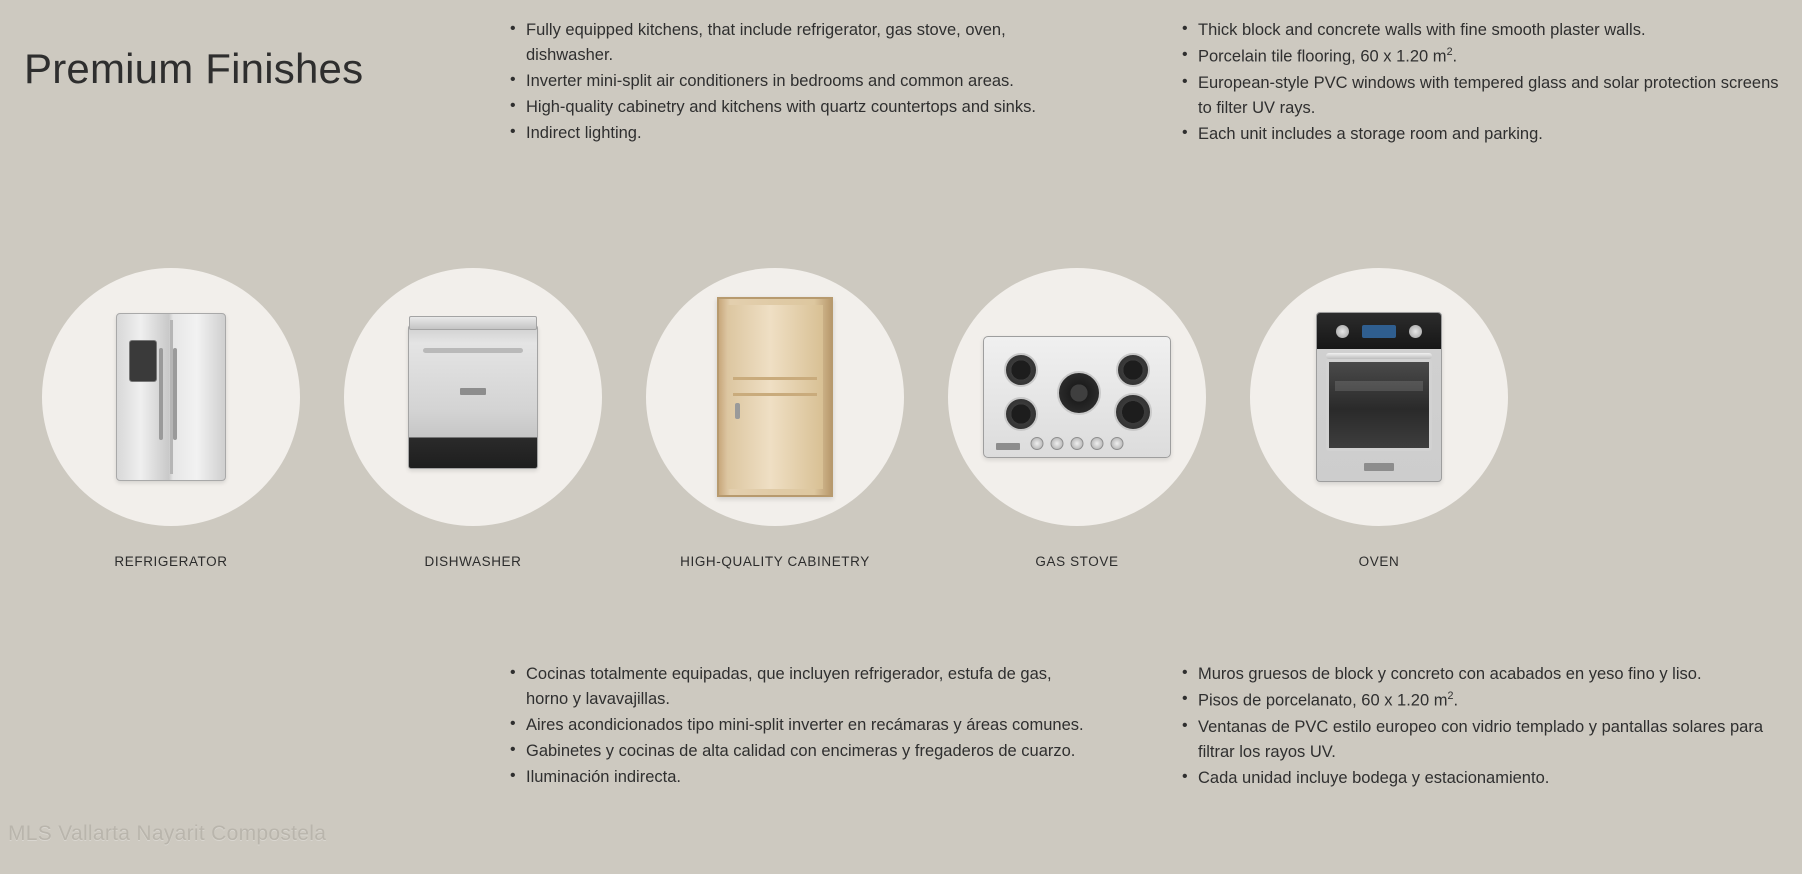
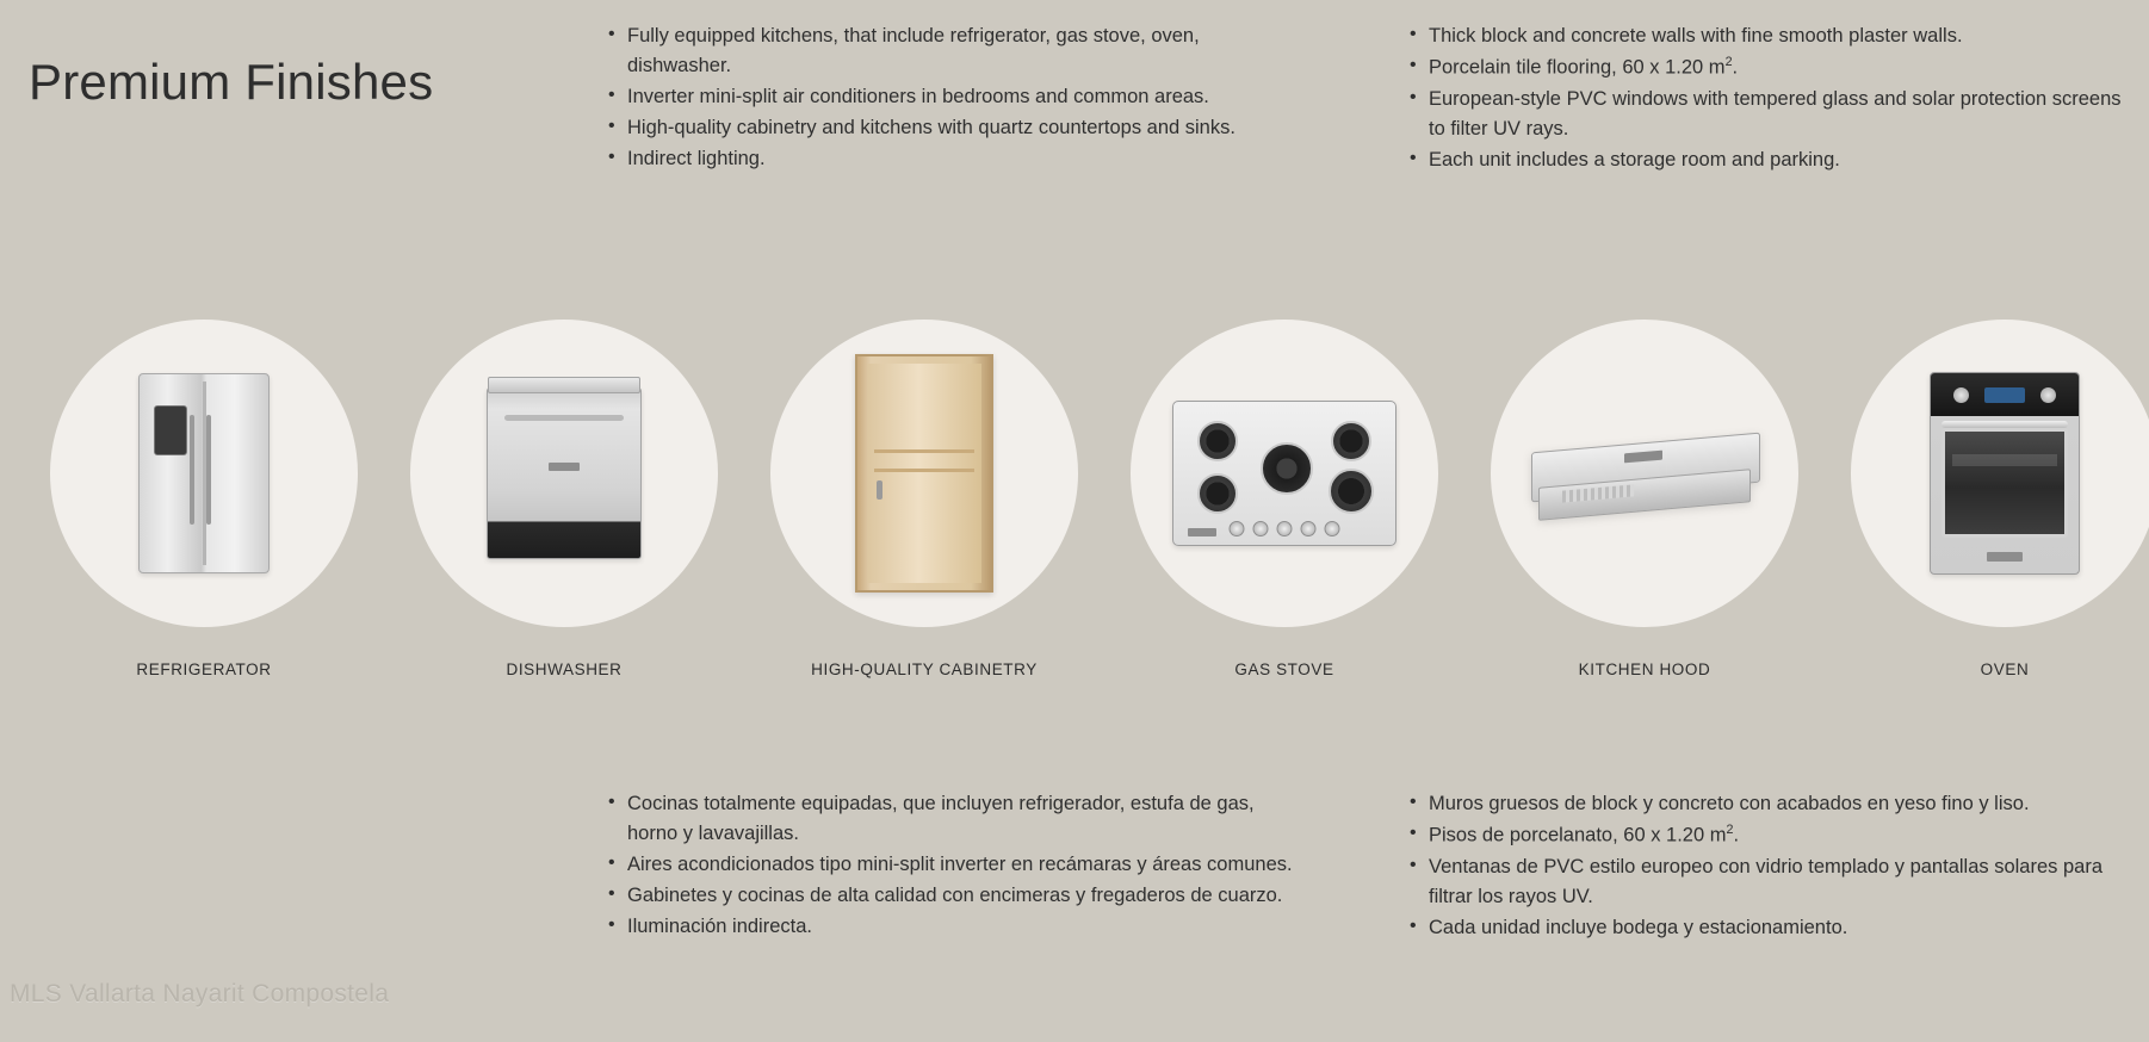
  Premium Finishes
  Fully equipped kitchens, that include refrigerator, gas stove, oven, dishwasher.
  Inverter mini-split air conditioners in bedrooms and common areas.
  High-quality cabinetry and kitchens with quartz countertops and sinks.
  Indirect lighting.
  Thick block and concrete walls with fine smooth plaster walls.
  Porcelain tile flooring, 60 x 1.20 m2.
  European-style PVC windows with tempered glass and solar protection screens to filter UV rays.
  Each unit includes a storage room and parking.
  REFRIGERATOR
  DISHWASHER
  HIGH-QUALITY CABINETRY
  GAS STOVE
+ KITCHEN HOOD
  OVEN
  Cocinas totalmente equipadas, que incluyen refrigerador, estufa de gas, horno y lavavajillas.
  Aires acondicionados tipo mini-split inverter en recámaras y áreas comunes.
  Gabinetes y cocinas de alta calidad con encimeras y fregaderos de cuarzo.
  Iluminación indirecta.
  Muros gruesos de block y concreto con acabados en yeso fino y liso.
  Pisos de porcelanato, 60 x 1.20 m2.
  Ventanas de PVC estilo europeo con vidrio templado y pantallas solares para filtrar los rayos UV.
  Cada unidad incluye bodega y estacionamiento.
  MLS Vallarta Nayarit Compostela
